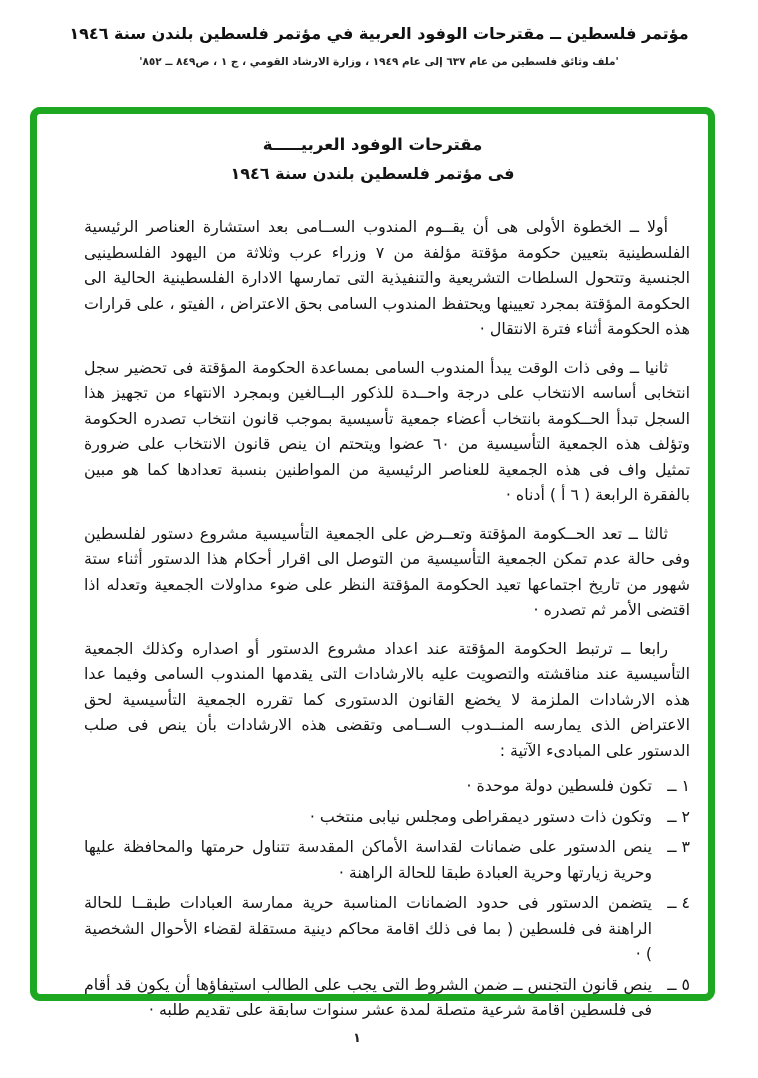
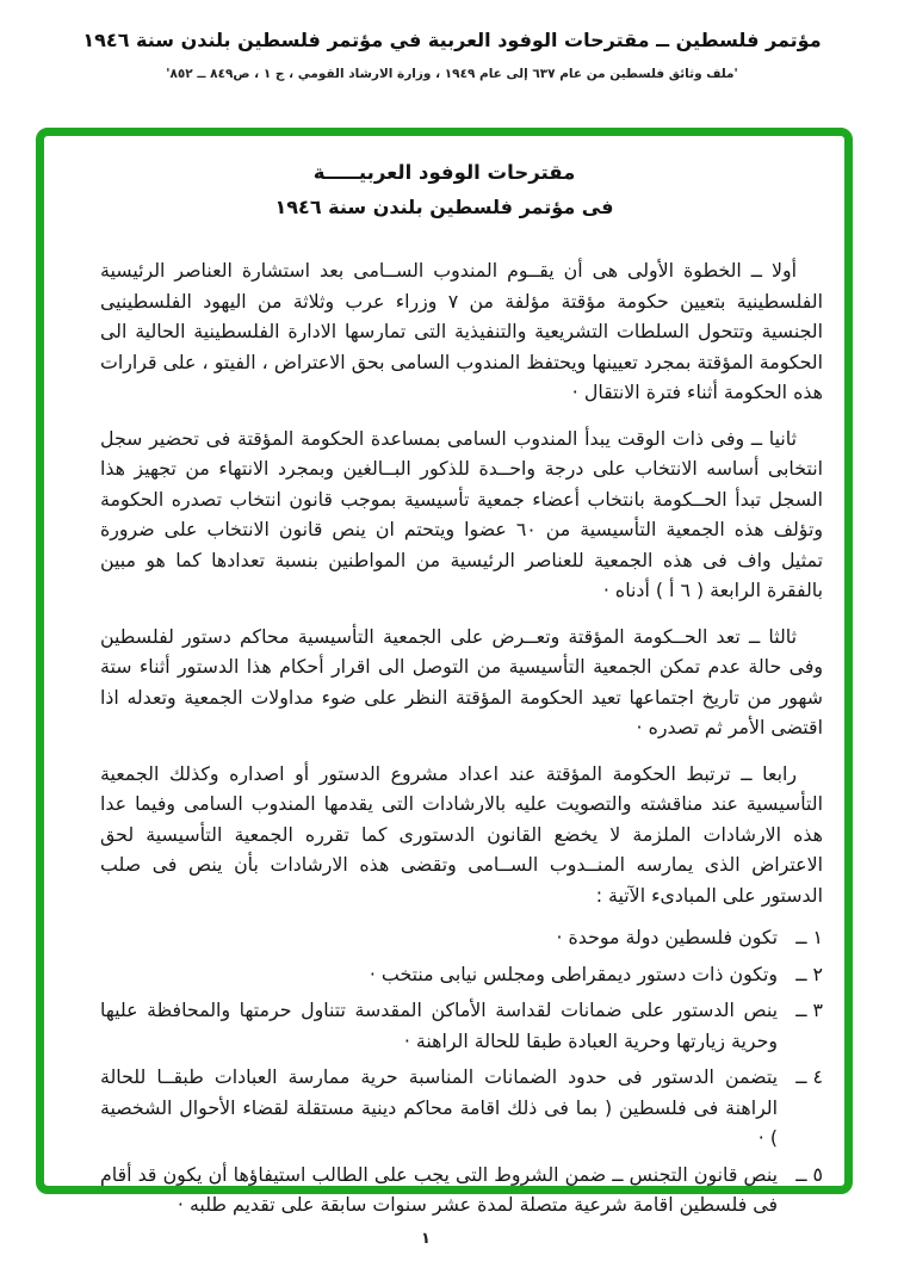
  مؤتمر فلسطين ــ مقترحات الوفود العربية في مؤتمر فلسطين بلندن سنة ١٩٤٦
  'ملف وثائق فلسطين من عام ٦٣٧ إلى عام ١٩٤٩ ، وزارة الارشاد القومي ، ج ١ ، ص٨٤٩ ــ ٨٥٢'
  مقترحات الوفود العربيـــــة
  فى مؤتمر فلسطين بلندن سنة ١٩٤٦
  أولا ــ الخطوة الأولى هى أن يقــوم المندوب الســامى بعد استشارة العناصر الرئيسية الفلسطينية بتعيين حكومة مؤقتة مؤلفة من ٧ وزراء عرب وثلاثة من اليهود الفلسطينيى الجنسية وتتحول السلطات التشريعية والتنفيذية التى تمارسها الادارة الفلسطينية الحالية الى الحكومة المؤقتة بمجرد تعيينها ويحتفظ المندوب السامى بحق الاعتراض ، الفيتو ، على قرارات هذه الحكومة أثناء فترة الانتقال ·
  ثانيا ــ وفى ذات الوقت يبدأ المندوب السامى بمساعدة الحكومة المؤقتة فى تحضير سجل انتخابى أساسه الانتخاب على درجة واحــدة للذكور البــالغين وبمجرد الانتهاء من تجهيز هذا السجل تبدأ الحــكومة بانتخاب أعضاء جمعية تأسيسية بموجب قانون انتخاب تصدره الحكومة وتؤلف هذه الجمعية التأسيسية من ٦٠ عضوا ويتحتم ان ينص قانون الانتخاب على ضرورة تمثيل واف فى هذه الجمعية للعناصر الرئيسية من المواطنين بنسبة تعدادها كما هو مبين بالفقرة الرابعة ( ٦ أ ) أدناه ·
- ثالثا ــ تعد الحــكومة المؤقتة وتعــرض على الجمعية التأسيسية مشروع دستور لفلسطين وفى حالة عدم تمكن الجمعية التأسيسية من التوصل الى اقرار أحكام هذا الدستور أثناء ستة شهور من تاريخ اجتماعها تعيد الحكومة المؤقتة النظر على ضوء مداولات الجمعية وتعدله اذا اقتضى الأمر ثم تصدره ·
+ ثالثا ــ تعد الحــكومة المؤقتة وتعــرض على الجمعية التأسيسية محاكم دستور لفلسطين وفى حالة عدم تمكن الجمعية التأسيسية من التوصل الى اقرار أحكام هذا الدستور أثناء ستة شهور من تاريخ اجتماعها تعيد الحكومة المؤقتة النظر على ضوء مداولات الجمعية وتعدله اذا اقتضى الأمر ثم تصدره ·
  رابعا ــ ترتبط الحكومة المؤقتة عند اعداد مشروع الدستور أو اصداره وكذلك الجمعية التأسيسية عند مناقشته والتصويت عليه بالارشادات التى يقدمها المندوب السامى وفيما عدا هذه الارشادات الملزمة لا يخضع القانون الدستورى كما تقرره الجمعية التأسيسية لحق الاعتراض الذى يمارسه المنــدوب الســامى وتقضى هذه الارشادات بأن ينص فى صلب الدستور على المبادىء الآتية :
  ١ ــ
  تكون فلسطين دولة موحدة ·
  ٢ ــ
  وتكون ذات دستور ديمقراطى ومجلس نيابى منتخب ·
  ٣ ــ
  ينص الدستور على ضمانات لقداسة الأماكن المقدسة تتناول حرمتها والمحافظة عليها وحرية زيارتها وحرية العبادة طبقا للحالة الراهنة ·
  ٤ ــ
  يتضمن الدستور فى حدود الضمانات المناسبة حرية ممارسة العبادات طبقــا للحالة الراهنة فى فلسطين ( بما فى ذلك اقامة محاكم دينية مستقلة لقضاء الأحوال الشخصية ) ·
  ٥ ــ
  ينص قانون التجنس ــ ضمن الشروط التى يجب على الطالب استيفاؤها أن يكون قد أقام فى فلسطين اقامة شرعية متصلة لمدة عشر سنوات سابقة على تقديم طلبه ·
  ١
